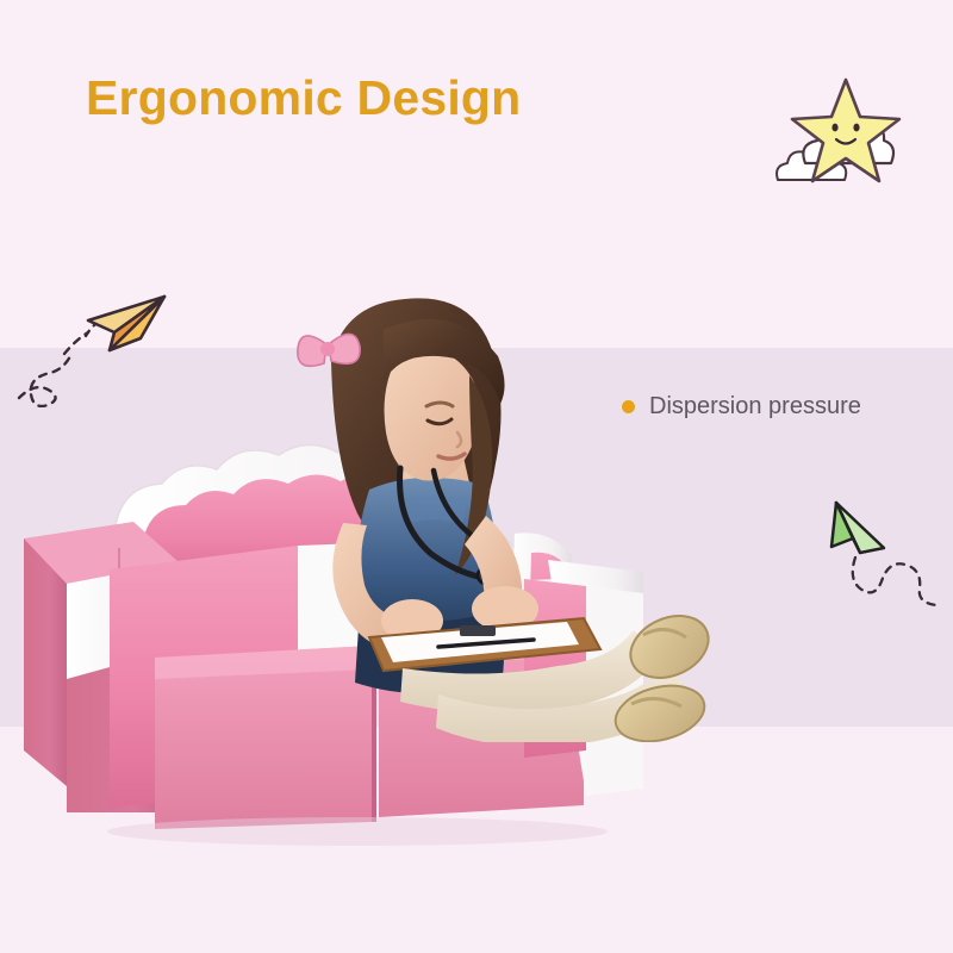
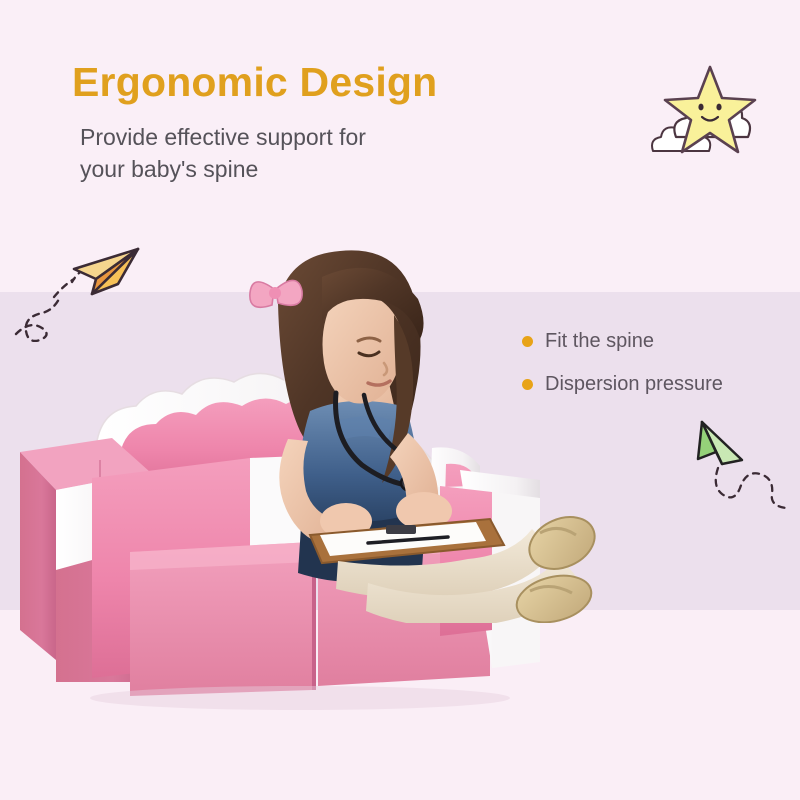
  Ergonomic Design
+ Provide effective support for
+ your baby's spine
+ Fit the spine
  Dispersion pressure
